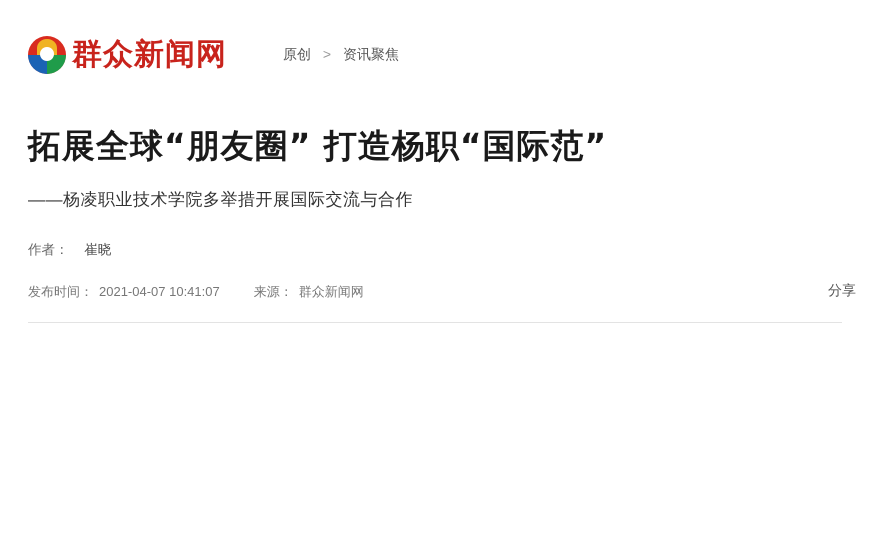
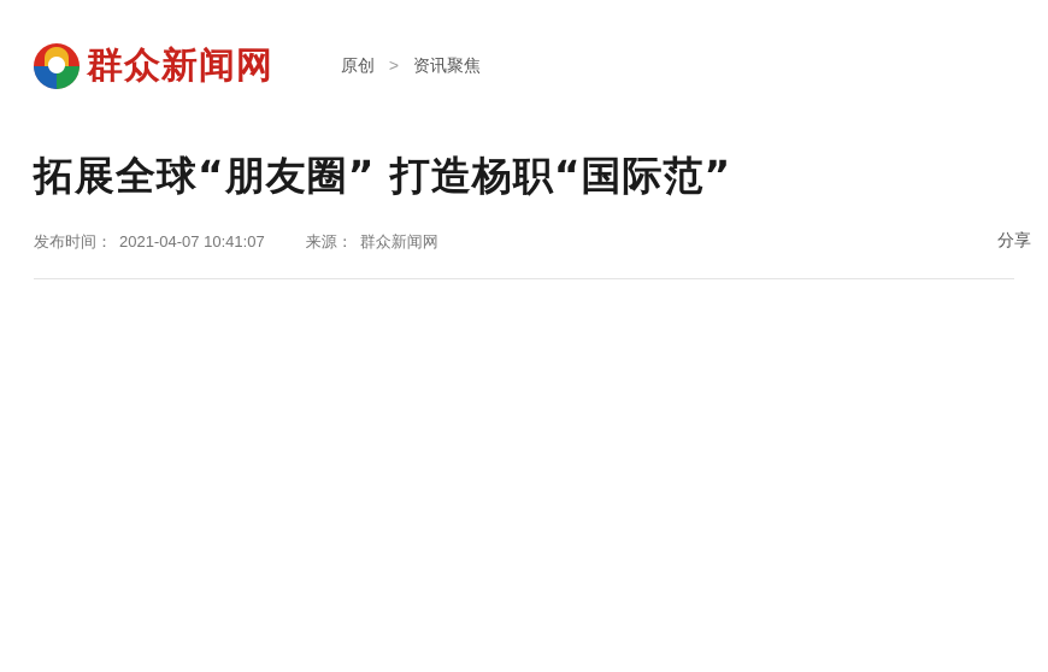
  群众新闻网
  原创 > 资讯聚焦
  拓展全球“朋友圈” 打造杨职“国际范”
- ——杨凌职业技术学院多举措开展国际交流与合作
- 作者： 崔晓
  发布时间：
  2021-04-07 10:41:07
  来源：
  群众新闻网
  分享
